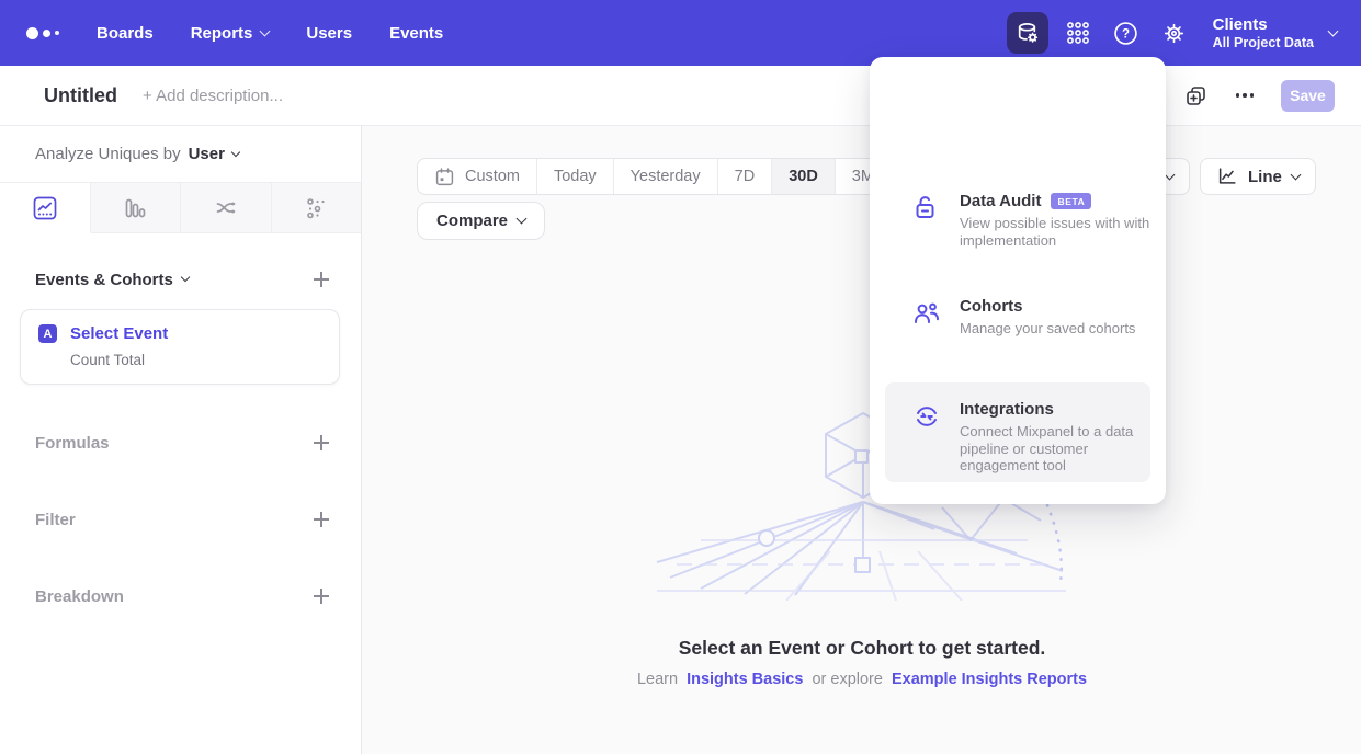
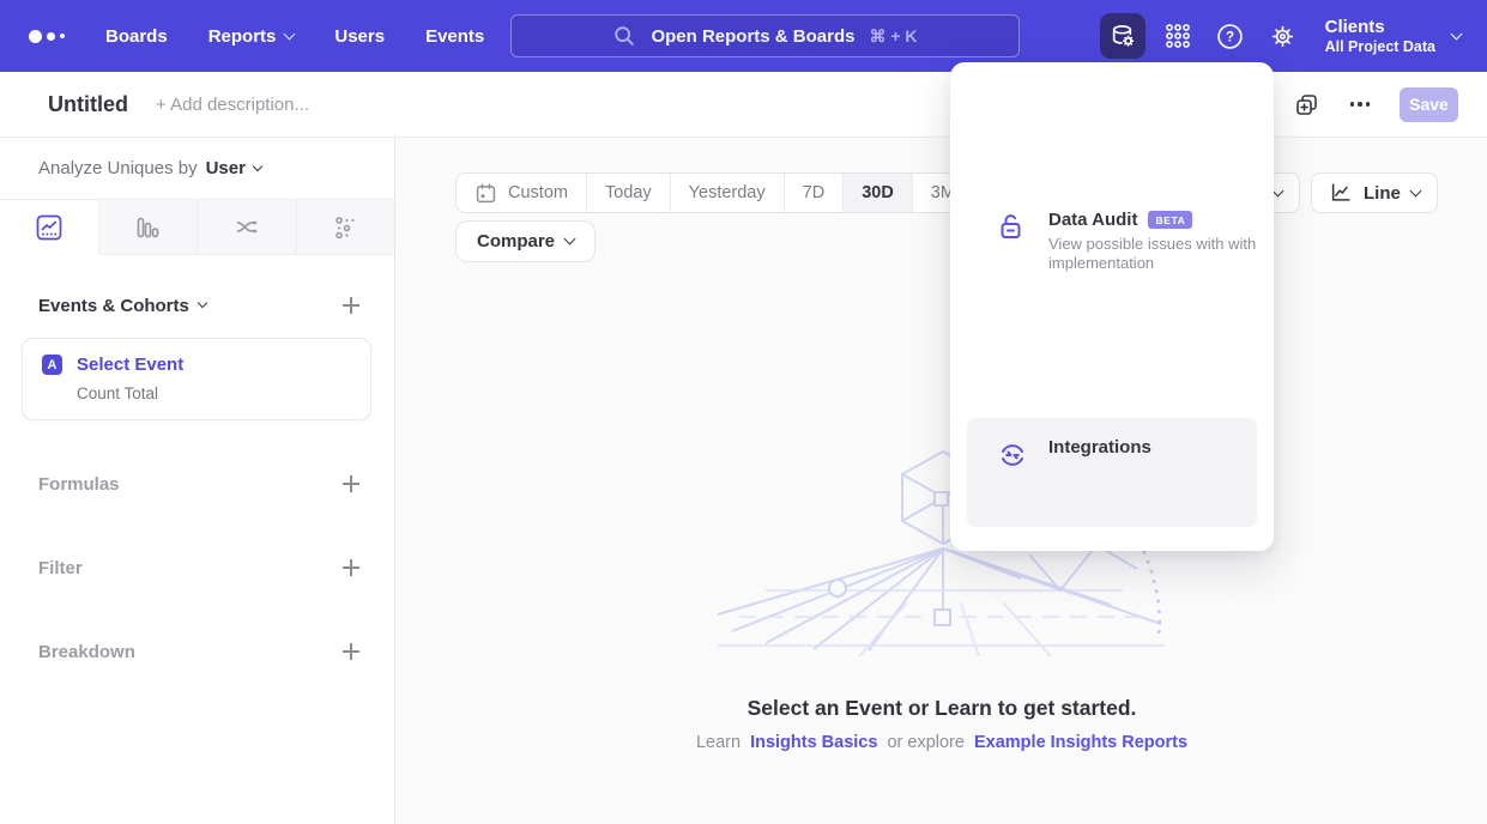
  Boards
  Reports
  Users
  Events
+ Open Reports & Boards
+ ⌘ + K
  ?
  Clients
  All Project Data
  Untitled
  + Add description...
  Save
  Analyze Uniques by
  User
  Events & Cohorts
  A
  Select Event
  Count Total
  Formulas
  Filter
  Breakdown
  Custom
  Today
  Yesterday
  7D
  30D
  3M
  Compare
  Line
- Select an Event or Cohort to get started.
+ Select an Event or Learn to get started.
  Learn Insights Basics or explore Example Insights Reports
  Data Audit
  BETA
  View possible issues with with implementation
- Cohorts
- Manage your saved cohorts
  Integrations
- Connect Mixpanel to a data pipeline or customer engagement tool
